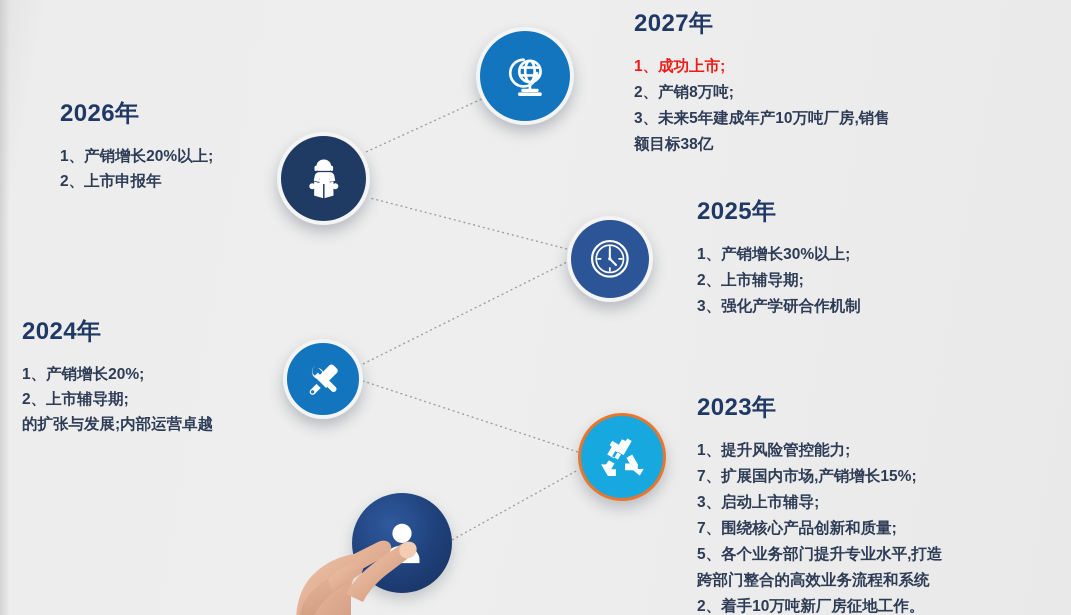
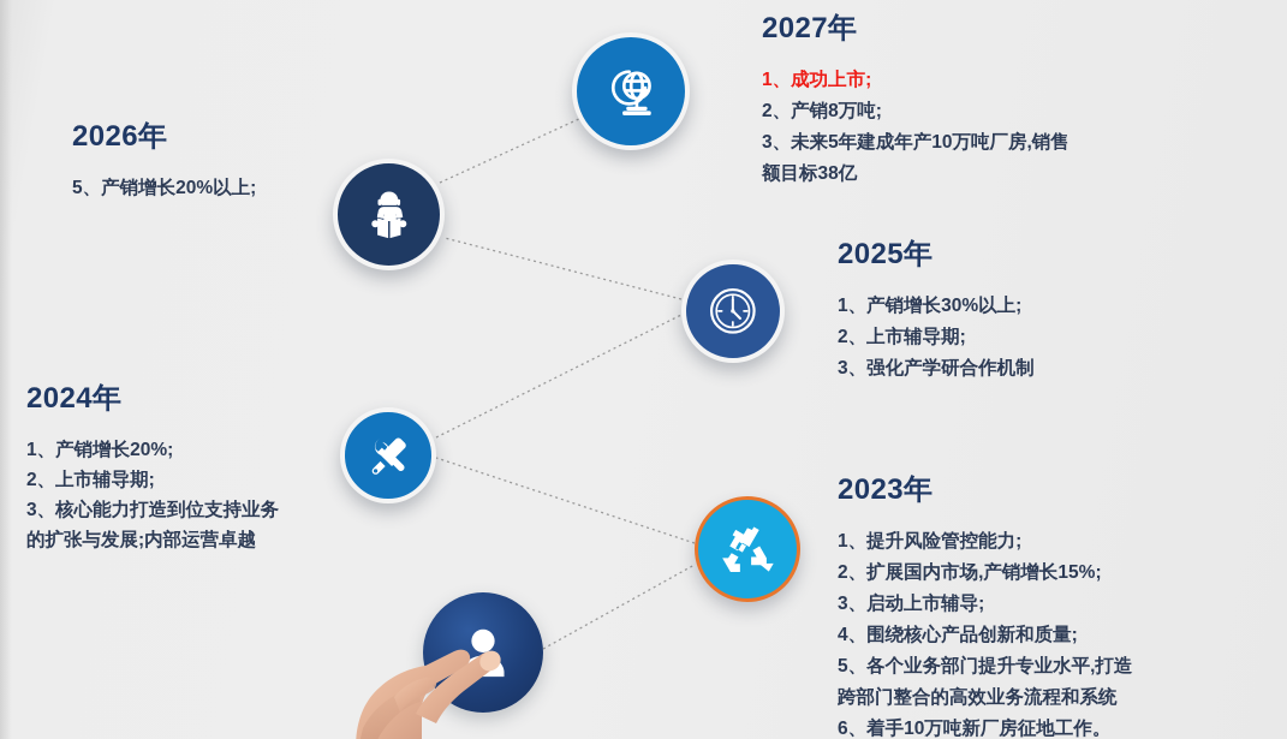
  2027年
  1、成功上市;
  2、产销8万吨;
  3、未来5年建成年产10万吨厂房,销售
  额目标38亿
  2026年
- 1、产销增长20%以上;
+ 5、产销增长20%以上;
- 2、上市申报年
  2025年
  1、产销增长30%以上;
  2、上市辅导期;
  3、强化产学研合作机制
  2024年
  1、产销增长20%;
  2、上市辅导期;
+ 3、核心能力打造到位支持业务
  的扩张与发展;内部运营卓越
  2023年
  1、提升风险管控能力;
- 7、扩展国内市场,产销增长15%;
+ 2、扩展国内市场,产销增长15%;
  3、启动上市辅导;
- 7、围绕核心产品创新和质量;
+ 4、围绕核心产品创新和质量;
  5、各个业务部门提升专业水平,打造
  跨部门整合的高效业务流程和系统
- 2、着手10万吨新厂房征地工作。
+ 6、着手10万吨新厂房征地工作。
